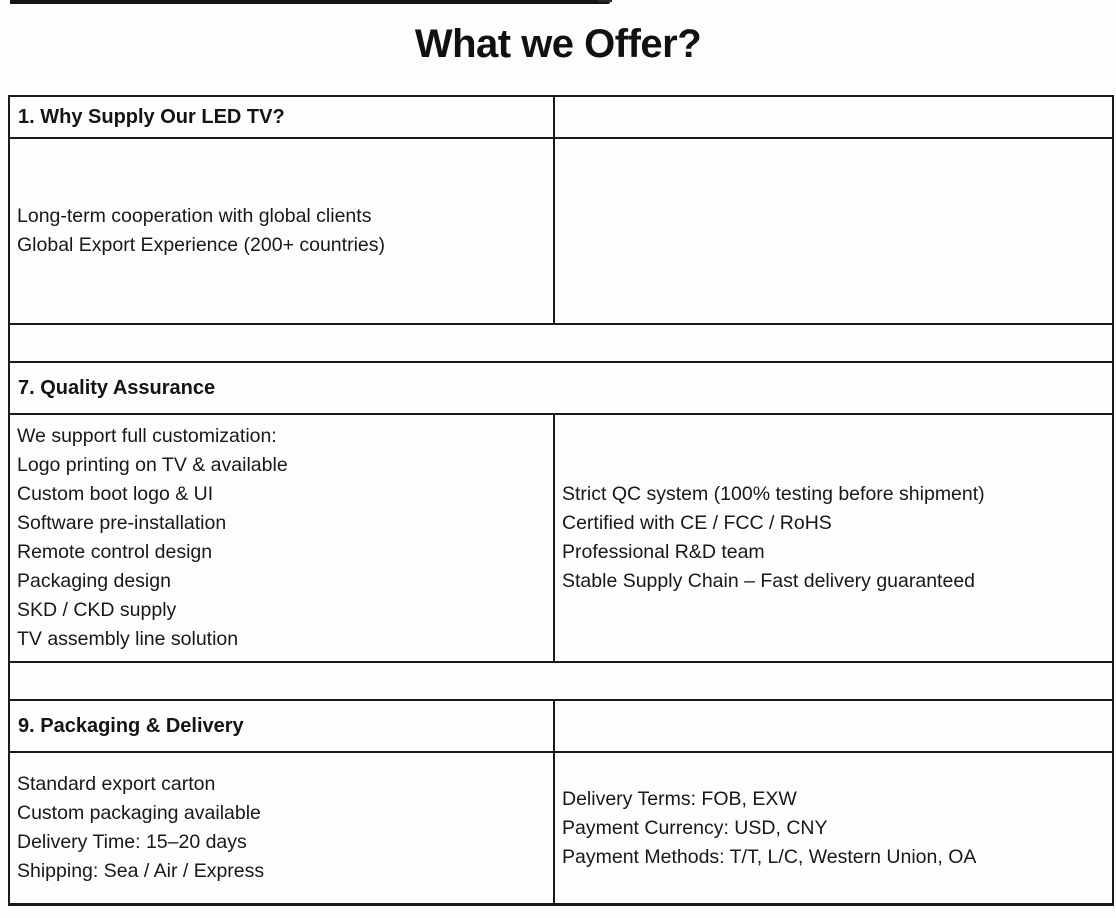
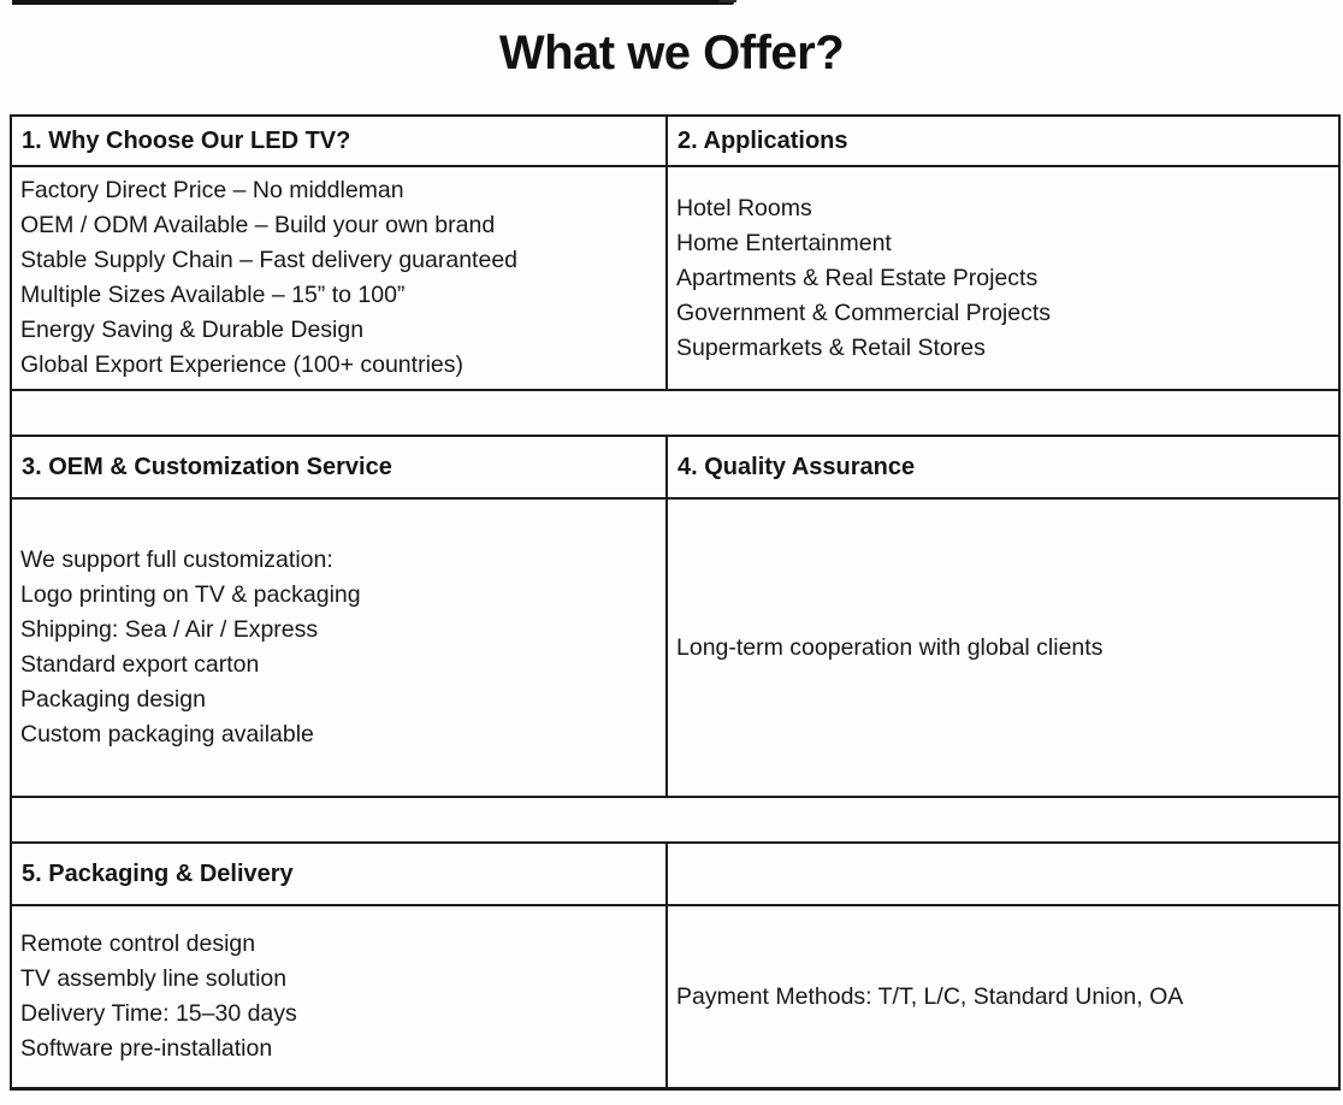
  What we Offer?
- 1. Why Supply Our LED TV?
+ 1. Why Choose Our LED TV?
+ 2. Applications
+ Factory Direct Price – No middleman
+ OEM / ODM Available – Build your own brand
- Long-term cooperation with global clients
+ Stable Supply Chain – Fast delivery guaranteed
+ Multiple Sizes Available – 15” to 100”
+ Energy Saving & Durable Design
- Global Export Experience (200+ countries)
+ Global Export Experience (100+ countries)
+ Hotel Rooms
+ Home Entertainment
+ Apartments & Real Estate Projects
+ Government & Commercial Projects
+ Supermarkets & Retail Stores
+ 3. OEM & Customization Service
- 7. Quality Assurance
+ 4. Quality Assurance
  We support full customization:
- Logo printing on TV & available
+ Logo printing on TV & packaging
- Custom boot logo & UI
- Software pre-installation
+ Shipping: Sea / Air / Express
- Remote control design
+ Standard export carton
  Packaging design
- SKD / CKD supply
- TV assembly line solution
+ Custom packaging available
- Strict QC system (100% testing before shipment)
- Certified with CE / FCC / RoHS
- Professional R&D team
- Stable Supply Chain – Fast delivery guaranteed
+ Long-term cooperation with global clients
- 9. Packaging & Delivery
+ 5. Packaging & Delivery
- Standard export carton
+ Remote control design
- Custom packaging available
+ TV assembly line solution
- Delivery Time: 15–20 days
+ Delivery Time: 15–30 days
- Shipping: Sea / Air / Express
+ Software pre-installation
- Delivery Terms: FOB, EXW
- Payment Currency: USD, CNY
- Payment Methods: T/T, L/C, Western Union, OA
+ Payment Methods: T/T, L/C, Standard Union, OA
